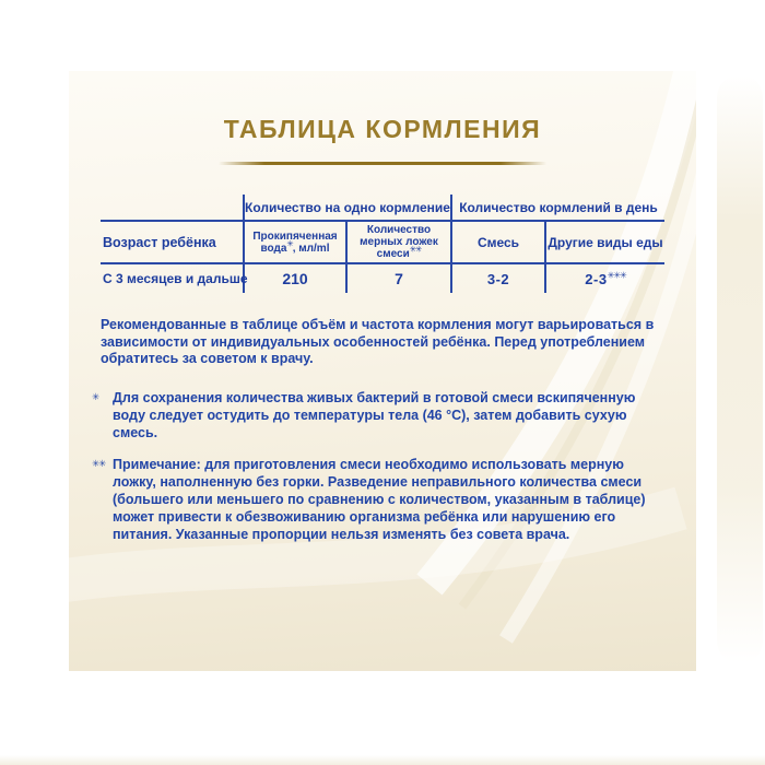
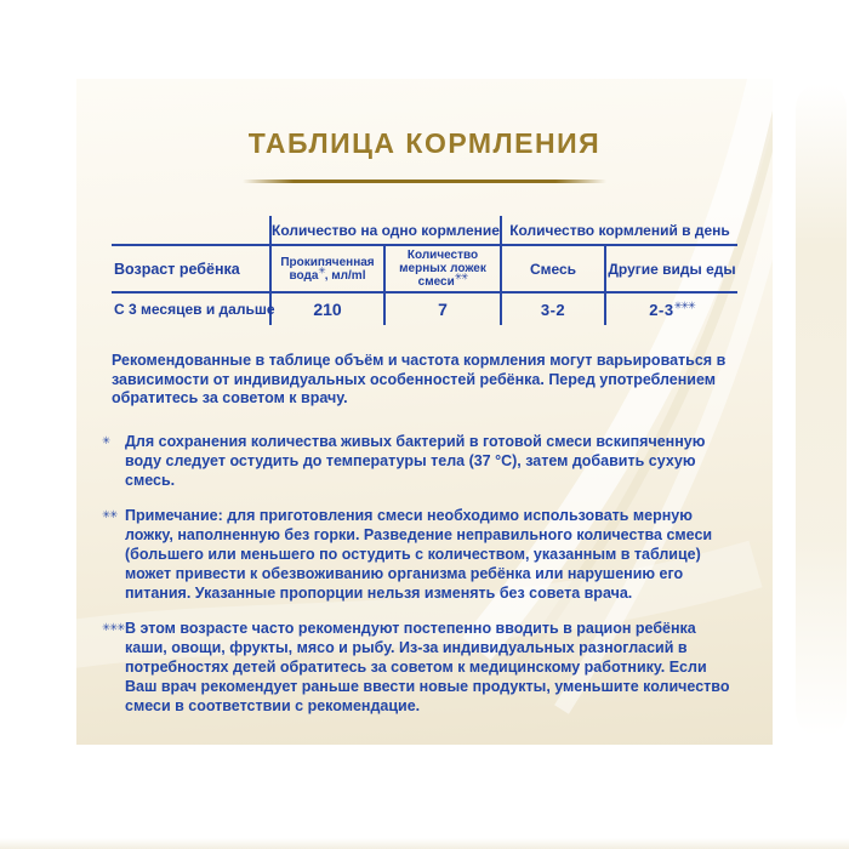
  ТАБЛИЦА КОРМЛЕНИЯ
  	Количество на одно кормление	Количество кормлений в день
  Возраст ребёнка	Прокипяченная вода✳, мл/ml	Количество мерных ложек смеси✳✳	Смесь	Другие виды еды
  С 3 месяцев и дальше	210	7	3-2	2-3✳✳✳
  Рекомендованные в таблице объём и частота кормления могут варьироваться в зависимости от индивидуальных особенностей ребёнка. Перед употреблением обратитесь за советом к врачу.
  ✳
- Для сохранения количества живых бактерий в готовой смеси вскипяченную воду следует остудить до температуры тела (46 °C), затем добавить сухую смесь.
+ Для сохранения количества живых бактерий в готовой смеси вскипяченную воду следует остудить до температуры тела (37 °C), затем добавить сухую смесь.
  ✳✳
- Примечание: для приготовления смеси необходимо использовать мерную ложку, наполненную без горки. Разведение неправильного количества смеси (большего или меньшего по сравнению с количеством, указанным в таблице) может привести к обезвоживанию организма ребёнка или нарушению его питания. Указанные пропорции нельзя изменять без совета врача.
+ Примечание: для приготовления смеси необходимо использовать мерную ложку, наполненную без горки. Разведение неправильного количества смеси (большего или меньшего по остудить с количеством, указанным в таблице) может привести к обезвоживанию организма ребёнка или нарушению его питания. Указанные пропорции нельзя изменять без совета врача.
+ ✳✳✳
+ В этом возрасте часто рекомендуют постепенно вводить в рацион ребёнка каши, овощи, фрукты, мясо и рыбу. Из-за индивидуальных разногласий в потребностях детей обратитесь за советом к медицинскому работнику. Если Ваш врач рекомендует раньше ввести новые продукты, уменьшите количество смеси в соответствии с рекомендацие.
